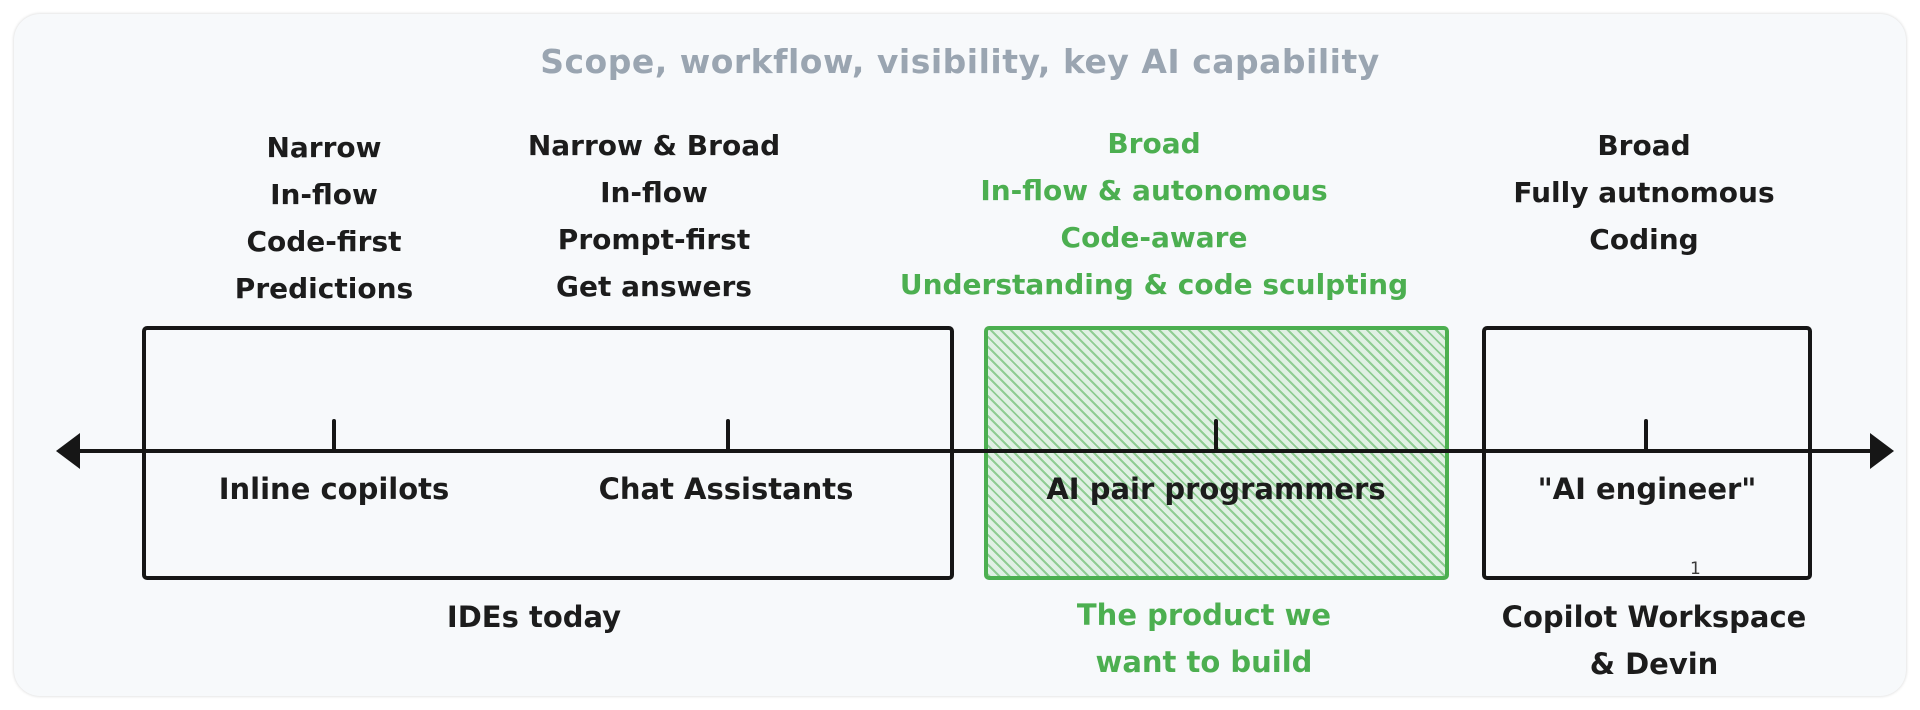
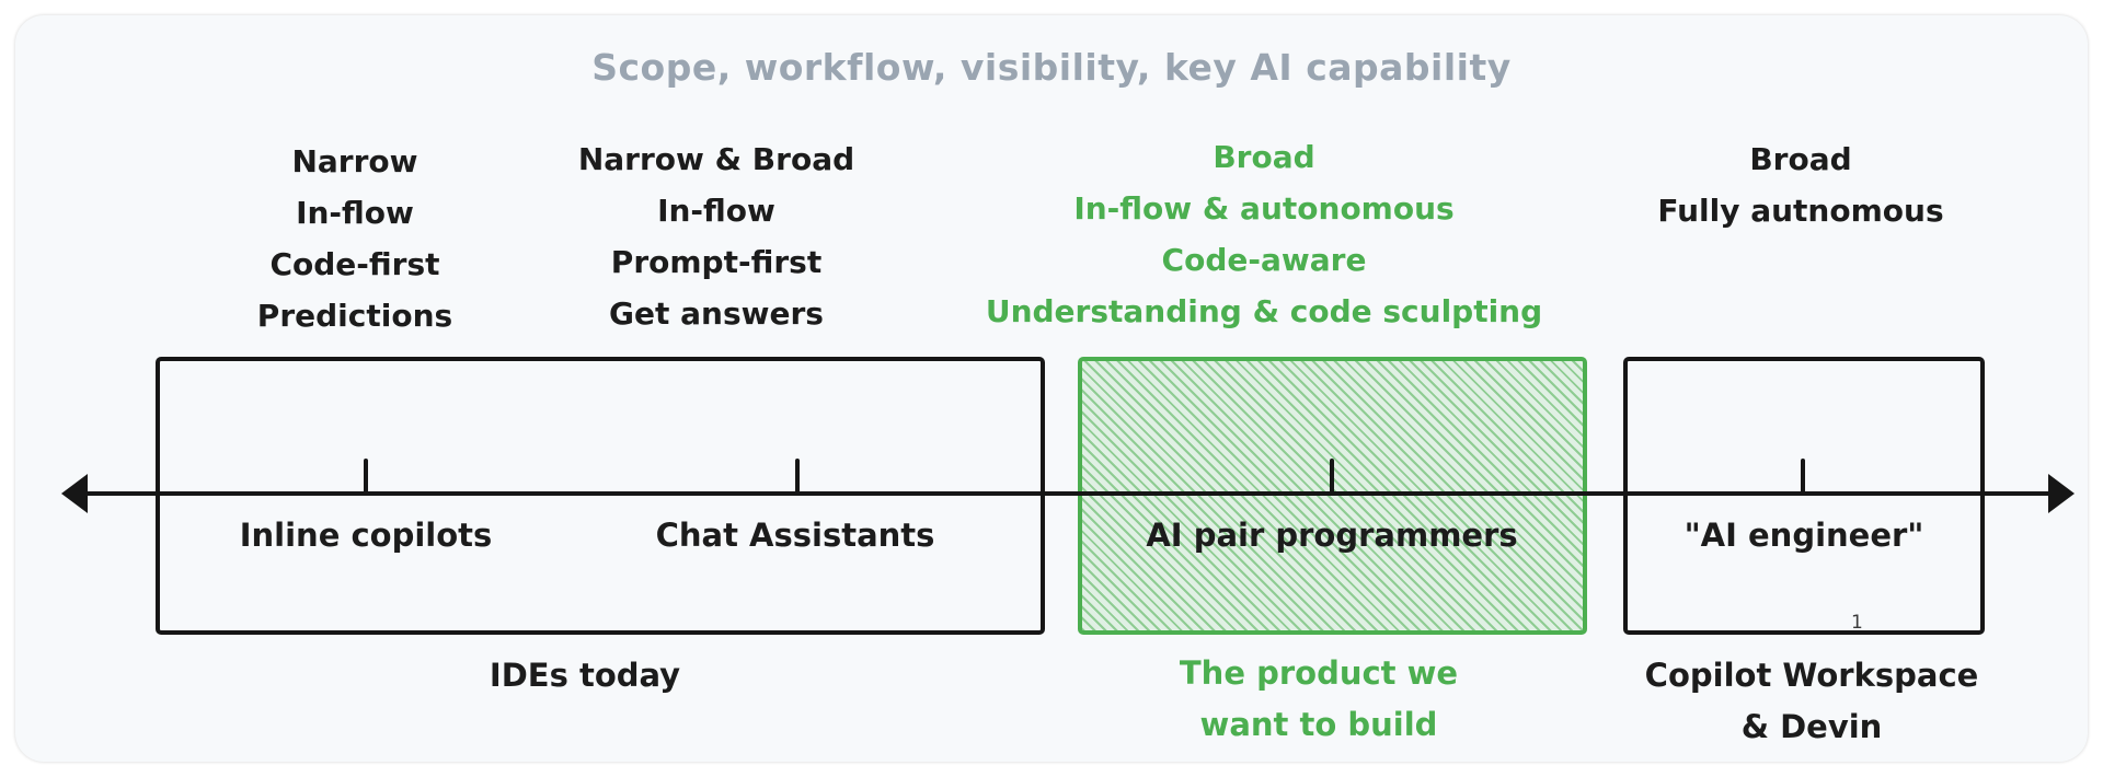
  Scope, workflow, visibility, key AI capability
  Narrow
  In-flow
  Code-first
  Predictions
  Narrow & Broad
  In-flow
  Prompt-first
  Get answers
  Broad
  In-flow & autonomous
  Code-aware
  Understanding & code sculpting
  Broad
  Fully autnomous
- Coding
  Inline copilots
  Chat Assistants
  AI pair programmers
  "AI engineer"
  1
  IDEs today
  The product we
  want to build
  Copilot Workspace
  & Devin
